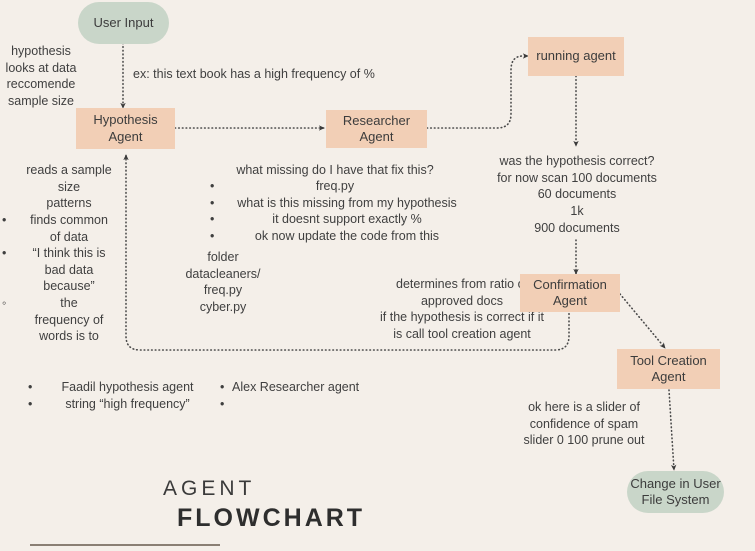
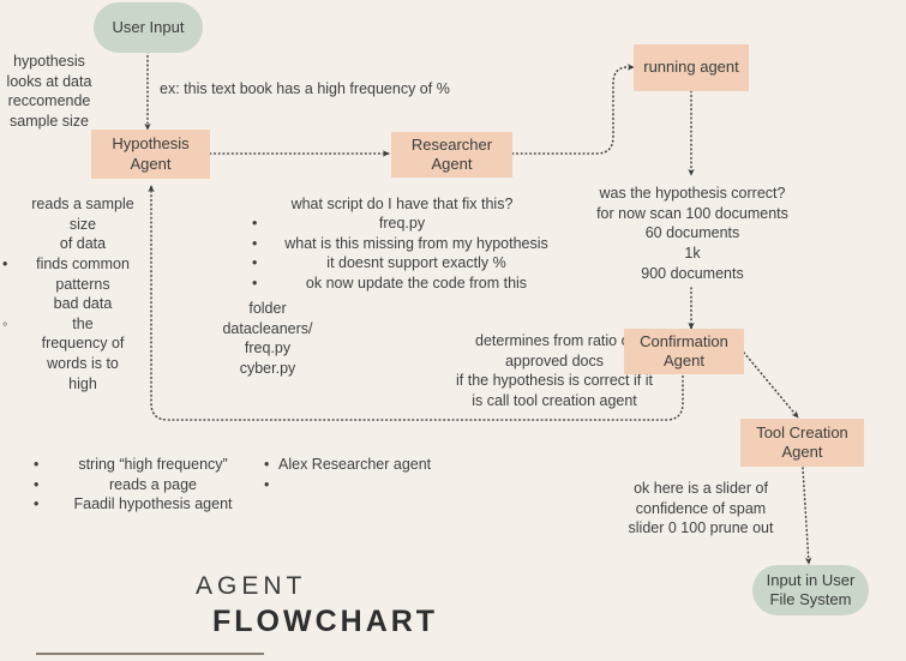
  User Input
  Hypothesis Agent
  Researcher Agent
  running agent
  Confirmation Agent
  Tool Creation Agent
- Change in User File System
+ Input in User File System
  hypothesis
  looks at data
  reccomende
  sample size
  ex: this text book has a high frequency of %
- what missing do I have that fix this?
+ what script do I have that fix this?
  freq.py
  folder
  datacleaners/
  freq.py
  cyber.py
  was the hypothesis correct?
  for now scan 100 documents
  60 documents
  1k
  900 documents
  determines from ratio
  approved docs
  if the hypothesis is correct if it
  is call tool creation agent
  ok here is a slider of
  confidence of spam
  slider 0 100 prune out
  reads a sample size
- patterns
+ of data
  finds common
- of data
+ patterns
- “I think this is
  bad data
- because”
  the
  frequency of
  words is to
+ high
  what is this missing from my hypothesis
  it doesnt support exactly %
  ok now update the code from this
- Faadil hypothesis agent
+ string “high frequency”
+ reads a page
- string “high frequency”
+ Faadil hypothesis agent
  Alex Researcher agent
  AGENT
  FLOWCHART
